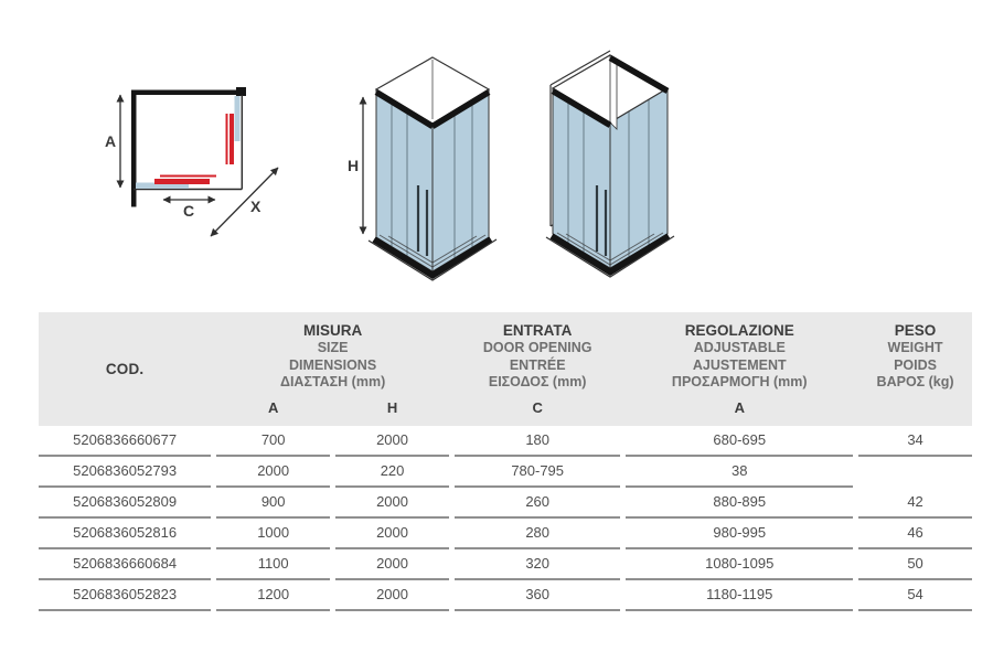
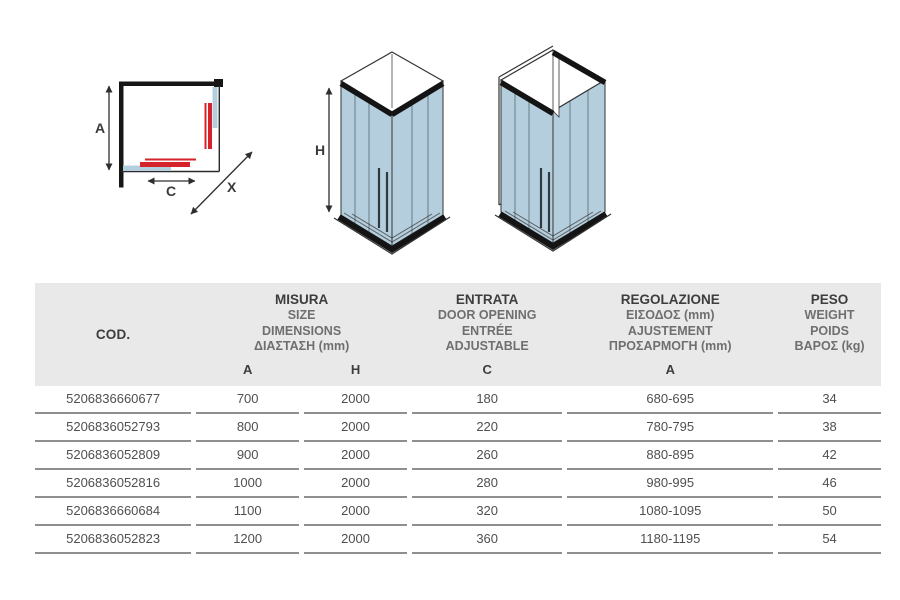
  A
  C
  X
  H
  COD.
  MISURA
  SIZE
  DIMENSIONS
  ΔΙΑΣΤΑΣΗ (mm)
  ENTRATA
  DOOR OPENING
  ENTRÉE
- ΕΙΣΟΔΟΣ (mm)
+ ADJUSTABLE
  REGOLAZIONE
- ADJUSTABLE
+ ΕΙΣΟΔΟΣ (mm)
  AJUSTEMENT
  ΠΡΟΣΑΡΜΟΓΗ (mm)
  PESO
  WEIGHT
  POIDS
  ΒΑΡΟΣ (kg)
  A
  H
  C
  A
  5206836660677
  700
  2000
  180
  680-695
  34
  5206836052793
+ 800
  2000
  220
  780-795
  38
  5206836052809
  900
  2000
  260
  880-895
  42
  5206836052816
  1000
  2000
  280
  980-995
  46
  5206836660684
  1100
  2000
  320
  1080-1095
  50
  5206836052823
  1200
  2000
  360
  1180-1195
  54
